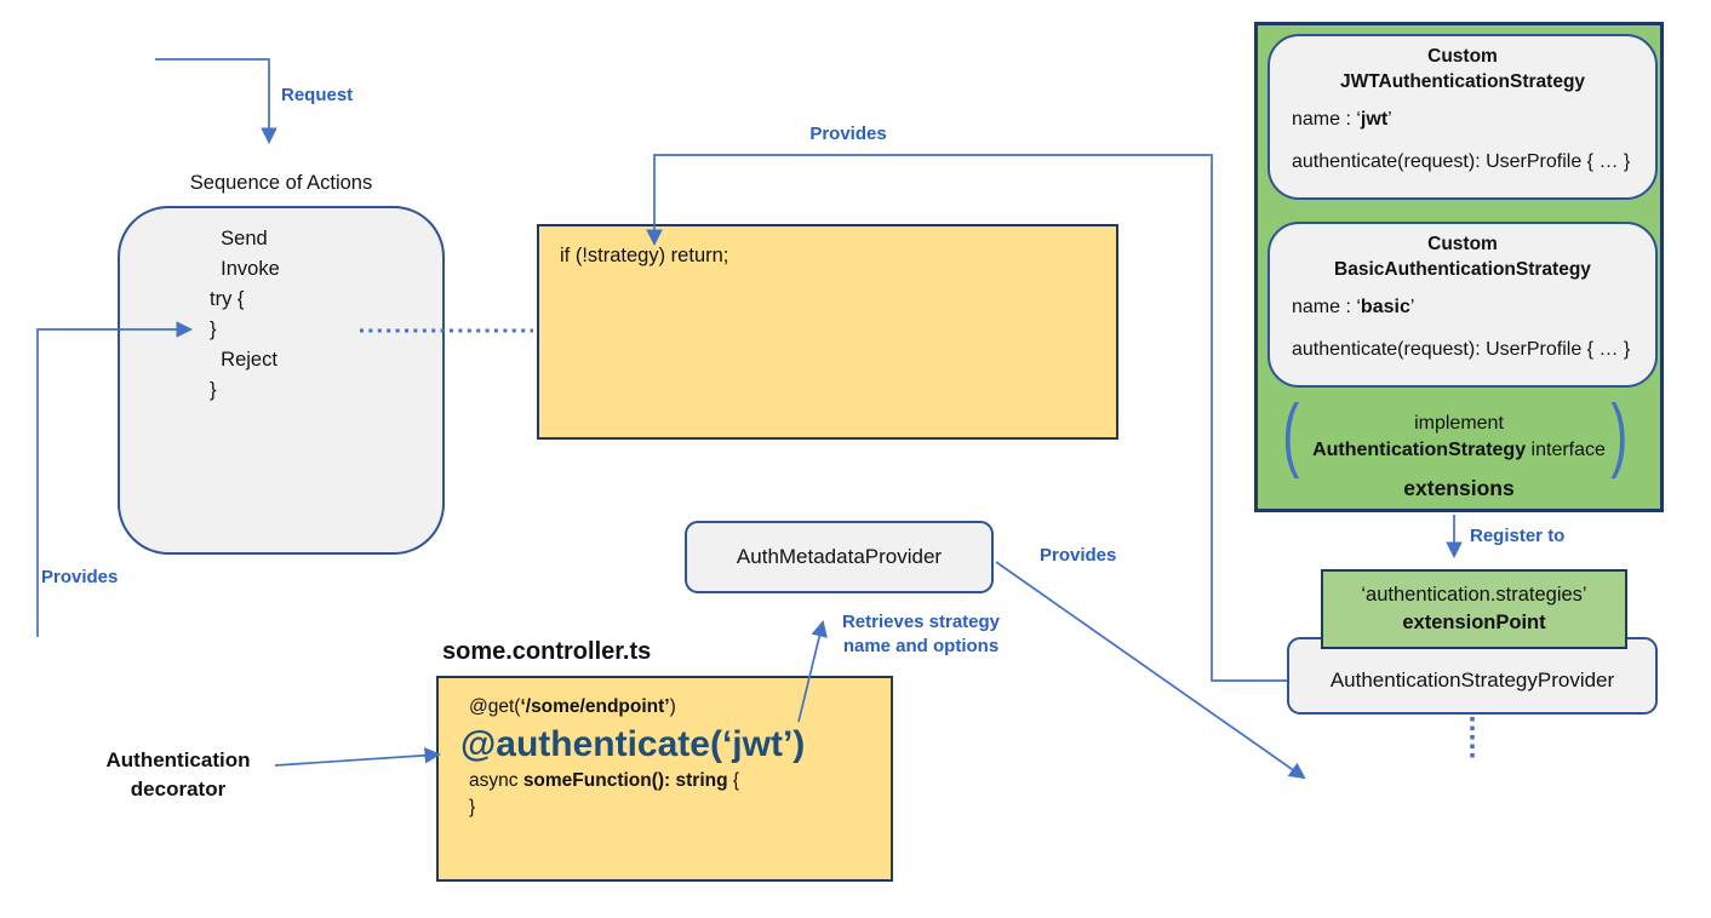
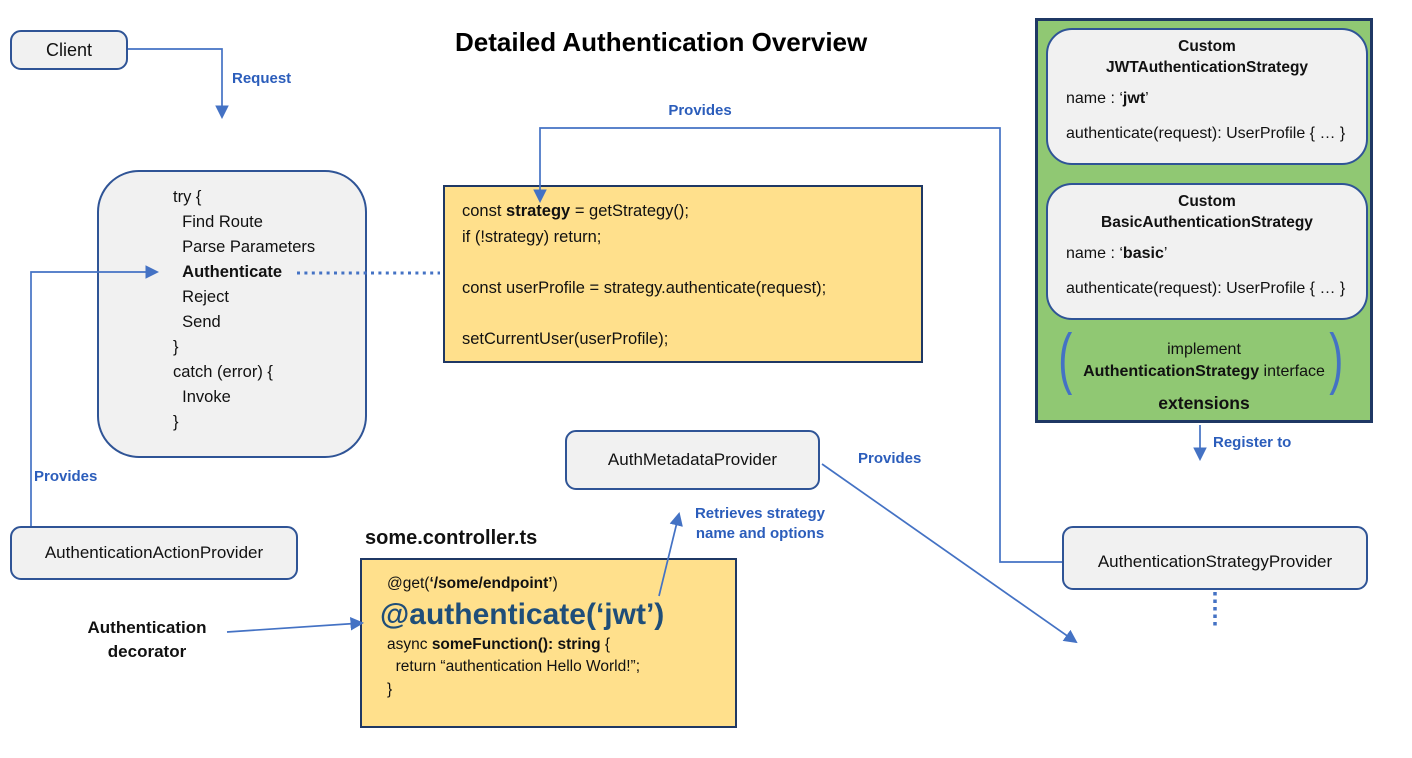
+ Detailed Authentication Overview
+ Client
  Request
- Sequence of Actions
- Send
+ try {
+ Find Route
+ Parse Parameters
+ Authenticate
- Invoke
+ Reject
- try {
+ Send
  }
+ catch (error) {
- Reject
+ Invoke
  }
  Provides
+ AuthenticationActionProvider
+ const strategy = getStrategy();
  if (!strategy) return;
+ const userProfile = strategy.authenticate(request);
+ setCurrentUser(userProfile);
  Provides
  Custom
  JWTAuthenticationStrategy
  name : ‘jwt’
  authenticate(request): UserProfile { … }
  Custom
  BasicAuthenticationStrategy
  name : ‘basic’
  authenticate(request): UserProfile { … }
  (
  )
  implement
  AuthenticationStrategy interface
  extensions
  Register to
  AuthenticationStrategyProvider
- ‘authentication.strategies’
- extensionPoint
  AuthMetadataProvider
  Provides
  Retrieves strategy
  name and options
  some.controller.ts
  @get(‘/some/endpoint’)
  @authenticate(‘jwt’)
  async someFunction(): string {
+ return “authentication Hello World!”;
  }
  Authentication
  decorator
